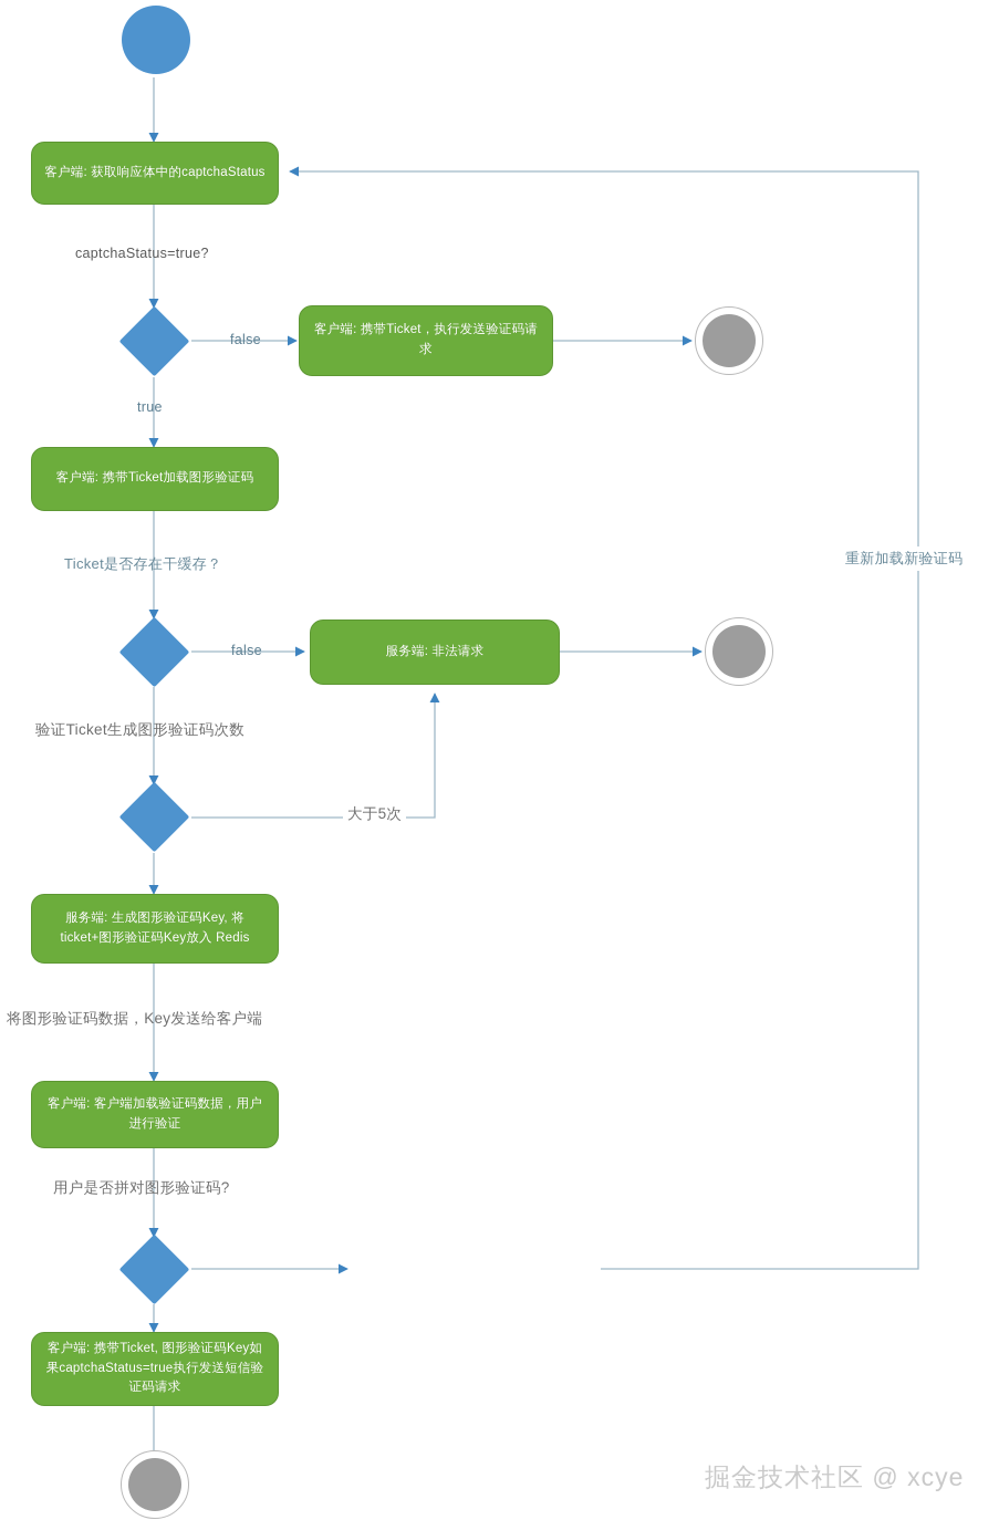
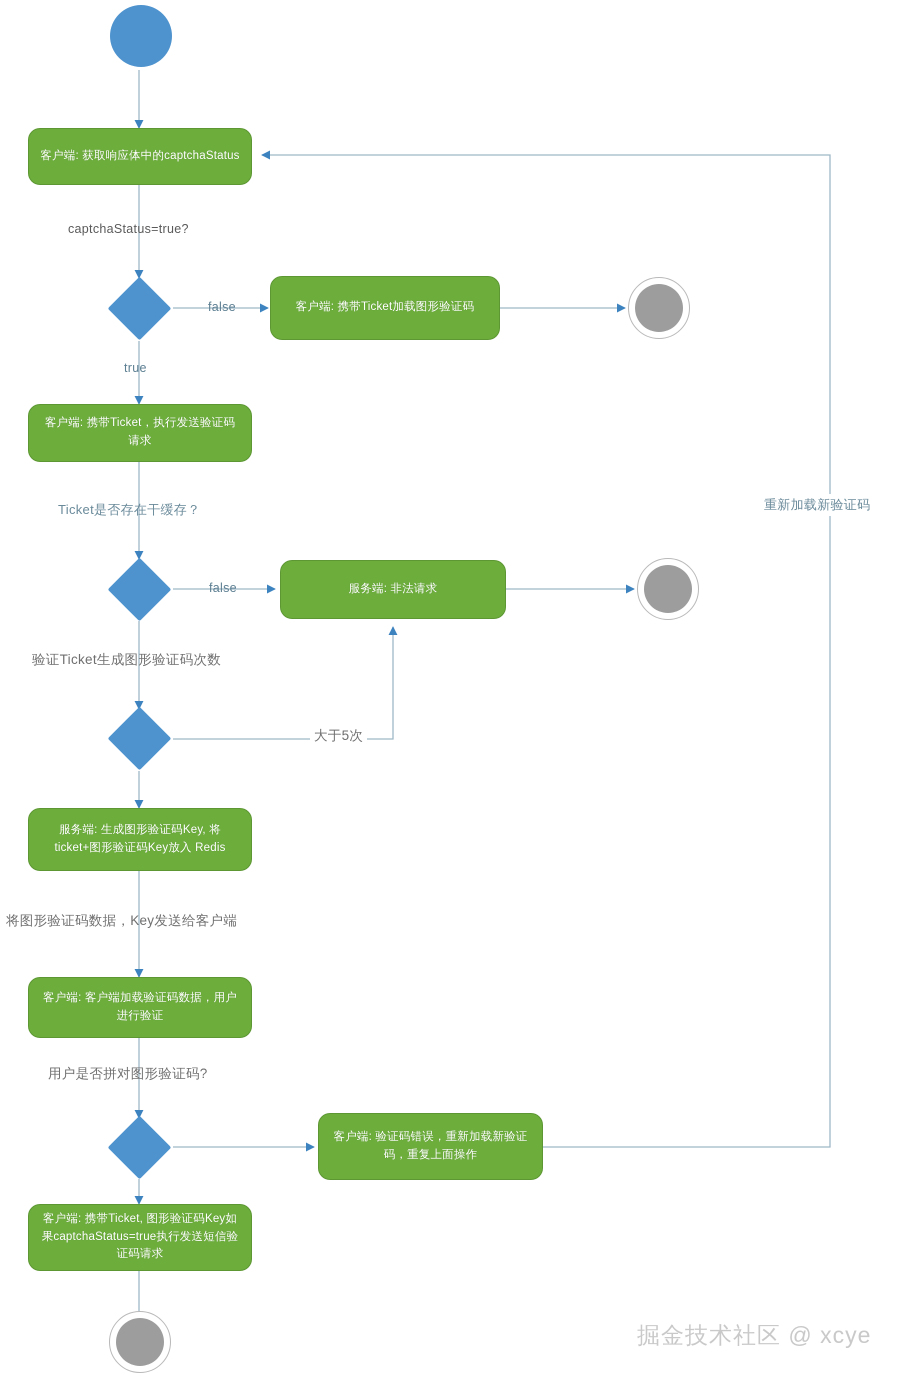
  客户端: 获取响应体中的captchaStatus
  captchaStatus=true?
  false
- 客户端: 携带Ticket，执行发送验证码请求
+ 客户端: 携带Ticket加载图形验证码
  true
- 客户端: 携带Ticket加载图形验证码
+ 客户端: 携带Ticket，执行发送验证码请求
  Ticket是否存在干缓存？
  false
  服务端: 非法请求
  验证Ticket生成图形验证码次数
  大于5次
  服务端: 生成图形验证码Key, 将ticket+图形验证码Key放入 Redis
  将图形验证码数据，Key发送给客户端
  客户端: 客户端加载验证码数据，用户进行验证
  用户是否拼对图形验证码?
+ 客户端: 验证码错误，重新加载新验证码，重复上面操作
  重新加载新验证码
  客户端: 携带Ticket, 图形验证码Key如果captchaStatus=true执行发送短信验证码请求
  掘金技术社区 @ xcye
